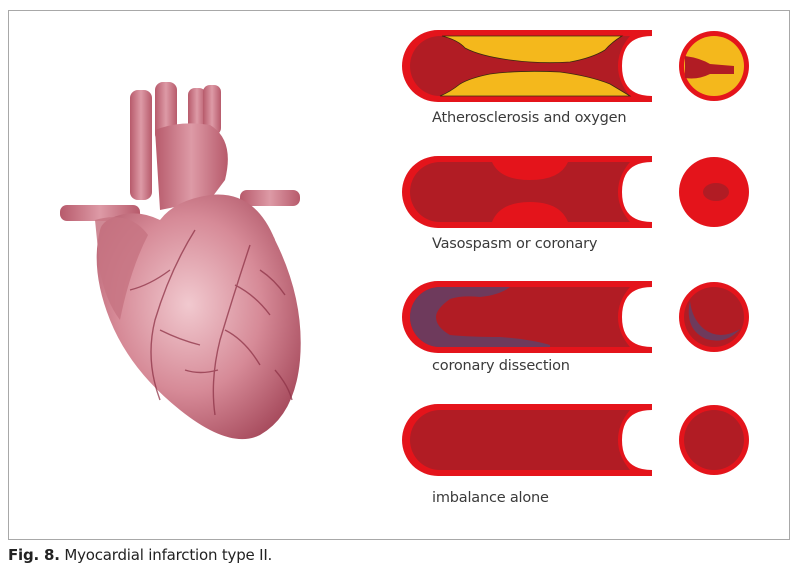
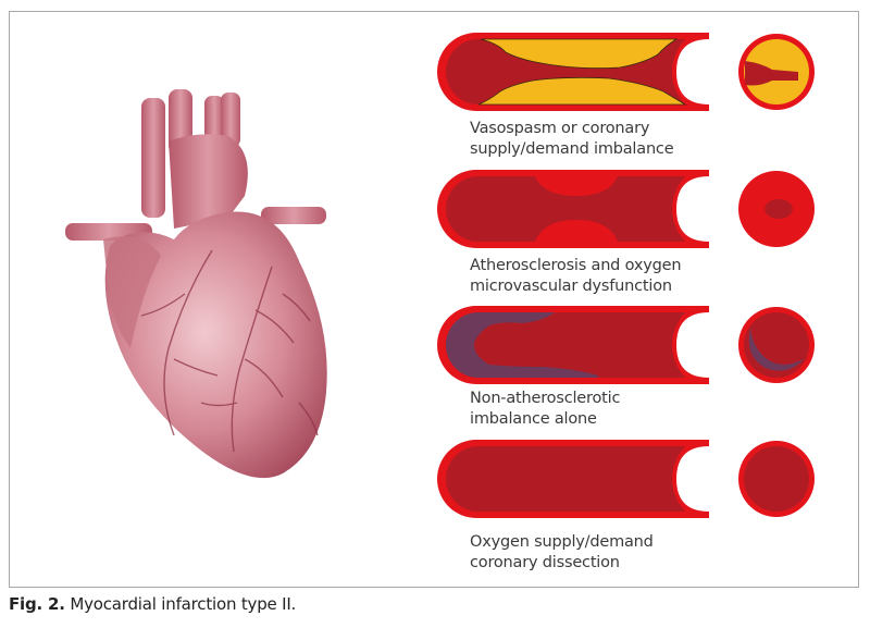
- Atherosclerosis and oxygen
+ Vasospasm or coronary
+ supply/demand imbalance
- Vasospasm or coronary
+ Atherosclerosis and oxygen
+ microvascular dysfunction
+ Non-atherosclerotic
- coronary dissection
+ imbalance alone
+ Oxygen supply/demand
- imbalance alone
+ coronary dissection
- Fig. 8. Myocardial infarction type II.
+ Fig. 2. Myocardial infarction type II.
